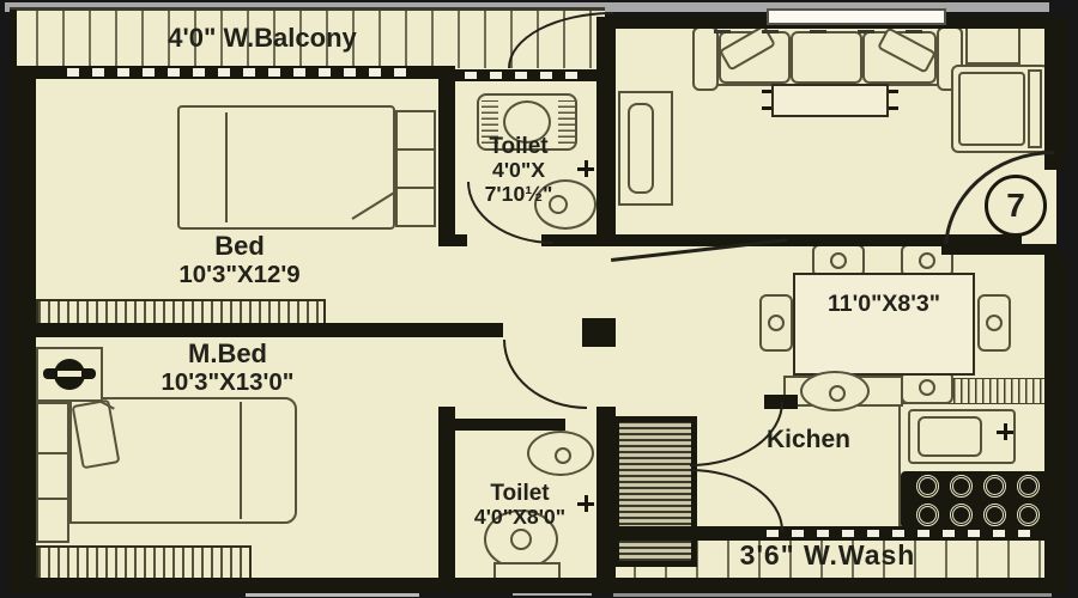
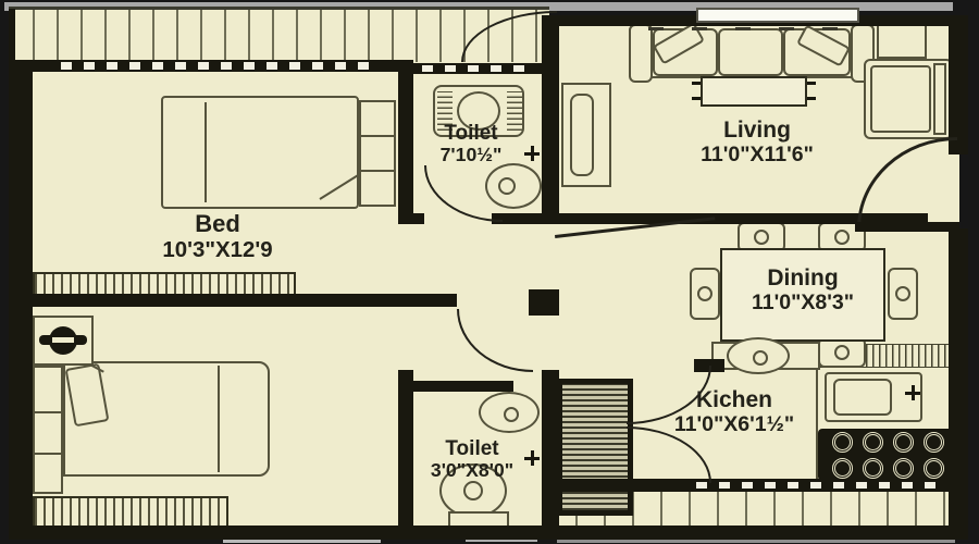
- 4'0" W.Balcony
  Bed
  10'3"X12'9
  Toilet
- 4'0"X
  7'10½"
+ Living
+ 11'0"X11'6"
+ Dining
  11'0"X8'3"
- M.Bed
- 10'3"X13'0"
  Kichen
+ 11'0"X6'1½"
  Toilet
- 4'0"X8'0"
+ 3'0"X8'0"
- 3'6" W.Wash
- 7
